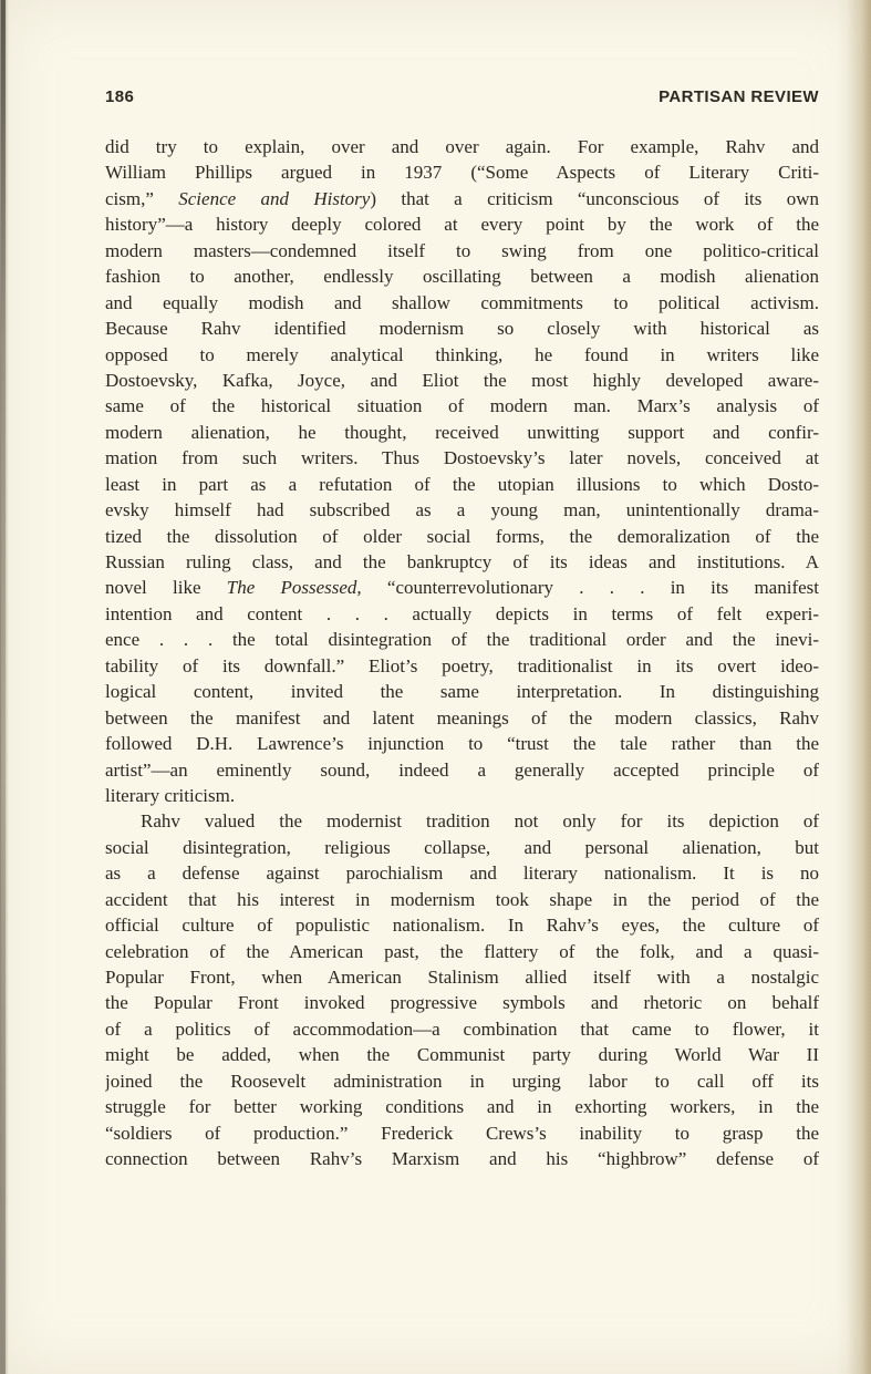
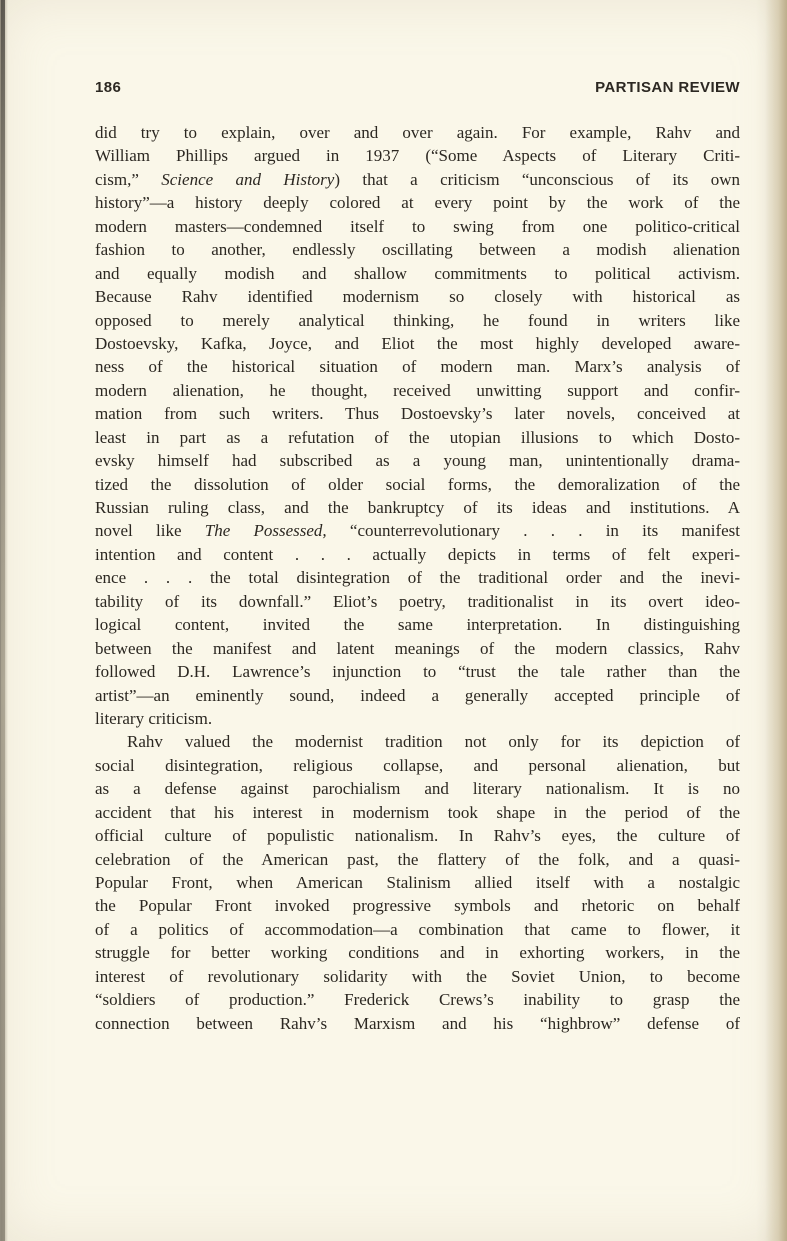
  186
  PARTISAN REVIEW
  did try to explain, over and over again. For example, Rahv and
  William Phillips argued in 1937 (“Some Aspects of Literary Criti-
  cism,” Science and History) that a criticism “unconscious of its own
  history”—a history deeply colored at every point by the work of the
  modern masters—condemned itself to swing from one politico-critical
  fashion to another, endlessly oscillating between a modish alienation
  and equally modish and shallow commitments to political activism.
  Because Rahv identified modernism so closely with historical as
  opposed to merely analytical thinking, he found in writers like
  Dostoevsky, Kafka, Joyce, and Eliot the most highly developed aware-
- same of the historical situation of modern man. Marx’s analysis of
+ ness of the historical situation of modern man. Marx’s analysis of
  modern alienation, he thought, received unwitting support and confir-
  mation from such writers. Thus Dostoevsky’s later novels, conceived at
  least in part as a refutation of the utopian illusions to which Dosto-
  evsky himself had subscribed as a young man, unintentionally drama-
  tized the dissolution of older social forms, the demoralization of the
  Russian ruling class, and the bankruptcy of its ideas and institutions. A
  novel like The Possessed, “counterrevolutionary . . . in its manifest
  intention and content . . . actually depicts in terms of felt experi-
  ence . . . the total disintegration of the traditional order and the inevi-
  tability of its downfall.” Eliot’s poetry, traditionalist in its overt ideo-
  logical content, invited the same interpretation. In distinguishing
  between the manifest and latent meanings of the modern classics, Rahv
  followed D.H. Lawrence’s injunction to “trust the tale rather than the
  artist”—an eminently sound, indeed a generally accepted principle of
  literary criticism.
  Rahv valued the modernist tradition not only for its depiction of
  social disintegration, religious collapse, and personal alienation, but
  as a defense against parochialism and literary nationalism. It is no
  accident that his interest in modernism took shape in the period of the
  official culture of populistic nationalism. In Rahv’s eyes, the culture of
  celebration of the American past, the flattery of the folk, and a quasi-
  Popular Front, when American Stalinism allied itself with a nostalgic
  the Popular Front invoked progressive symbols and rhetoric on behalf
  of a politics of accommodation—a combination that came to flower, it
- might be added, when the Communist party during World War II
- joined the Roosevelt administration in urging labor to call off its
  struggle for better working conditions and in exhorting workers, in the
+ interest of revolutionary solidarity with the Soviet Union, to become
  “soldiers of production.” Frederick Crews’s inability to grasp the
  connection between Rahv’s Marxism and his “highbrow” defense of
